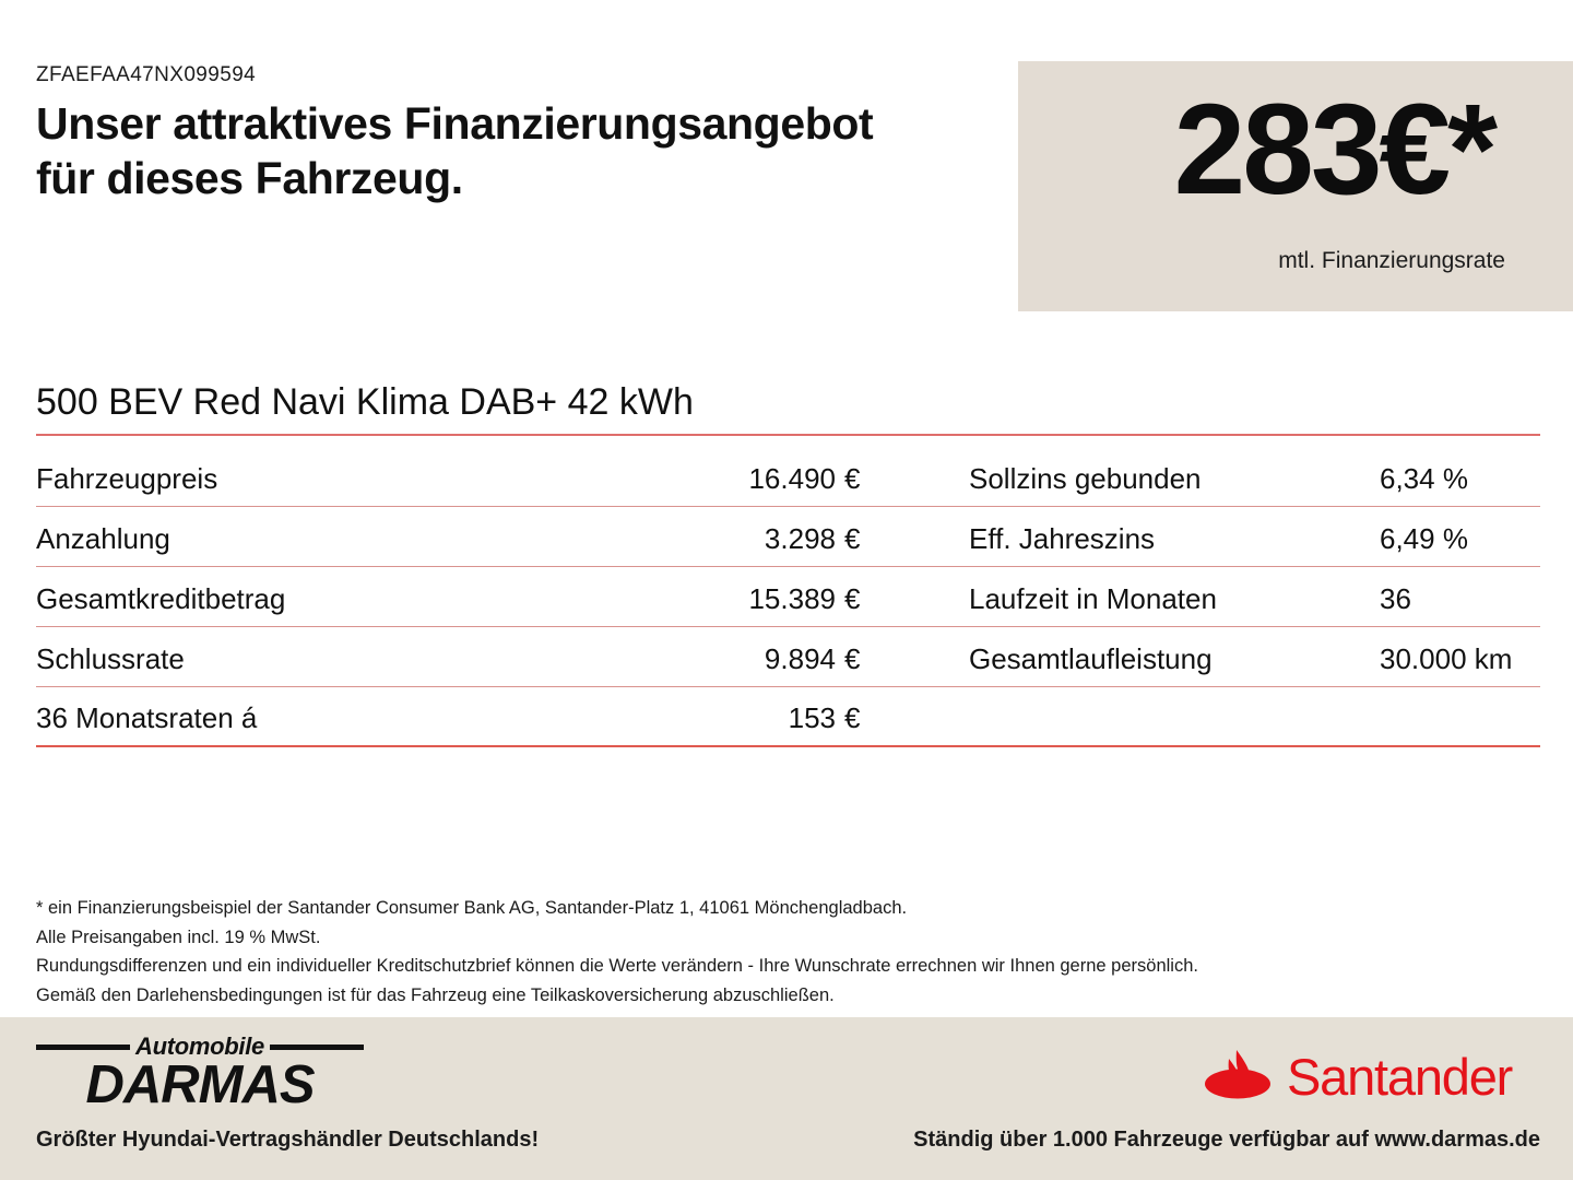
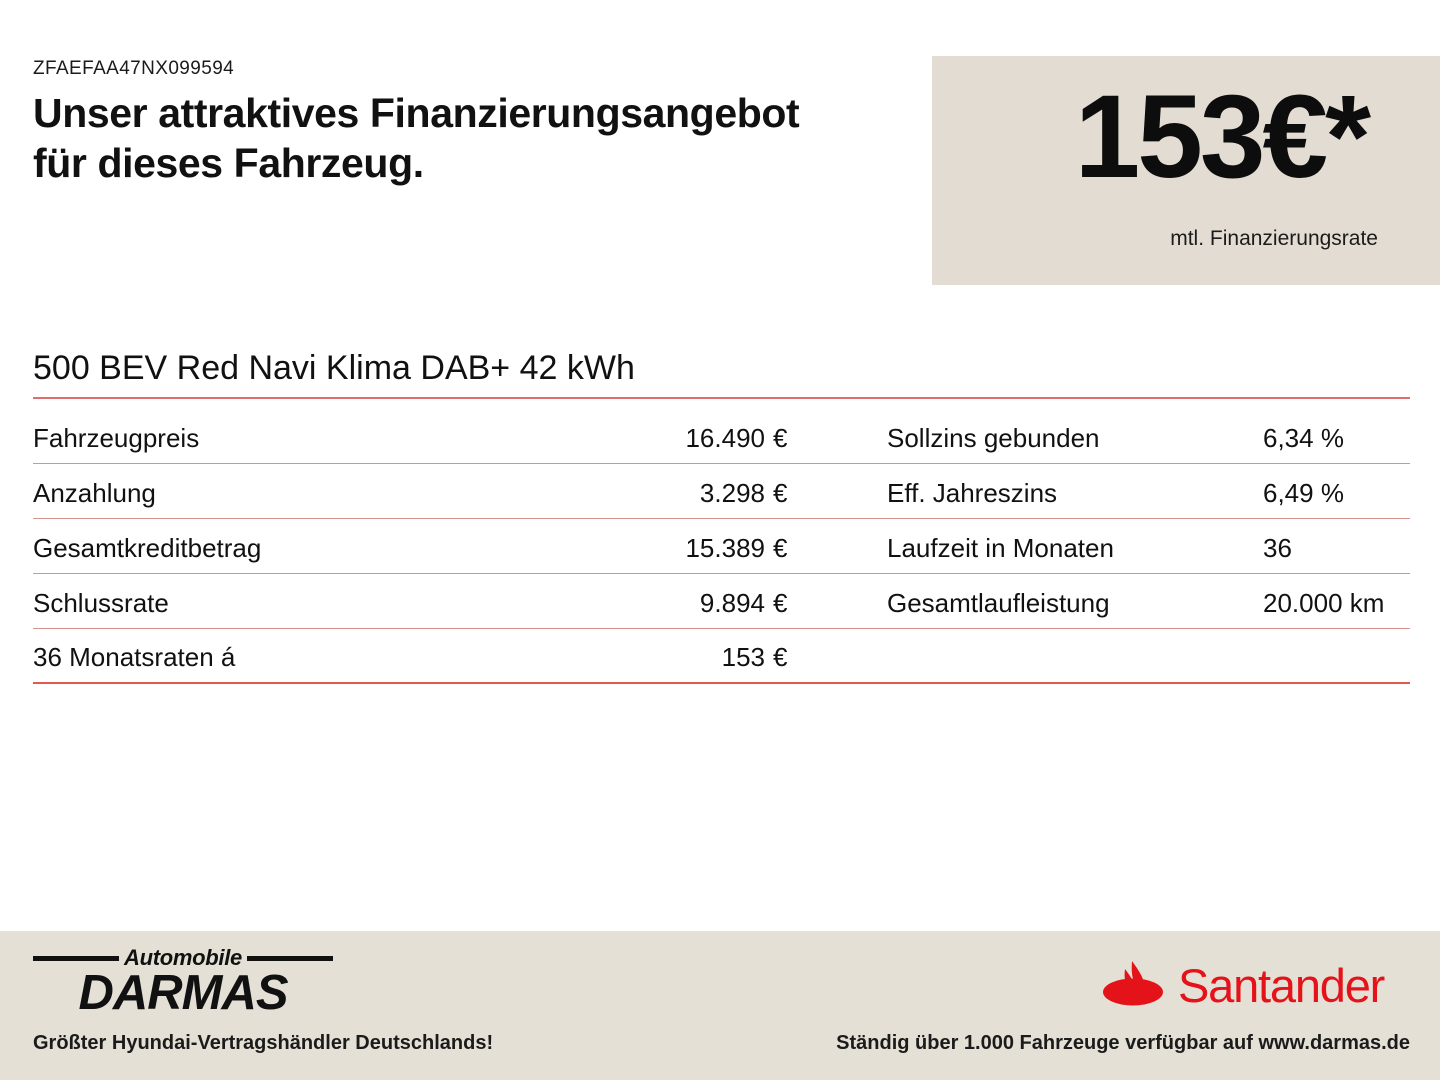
  ZFAEFAA47NX099594
  Unser attraktives Finanzierungsangebot
  für dieses Fahrzeug.
- 283€*
+ 153€*
  mtl. Finanzierungsrate
  500 BEV Red Navi Klima DAB+ 42 kWh
  Fahrzeugpreis	16.490	€	Sollzins gebunden	6,34 %
  Anzahlung	3.298	€	Eff. Jahreszins	6,49 %
  Gesamtkreditbetrag	15.389	€	Laufzeit in Monaten	36
- Schlussrate	9.894	€	Gesamtlaufleistung	30.000 km
+ Schlussrate	9.894	€	Gesamtlaufleistung	20.000 km
  36 Monatsraten á	153	€
- * ein Finanzierungsbeispiel der Santander Consumer Bank AG, Santander-Platz 1, 41061 Mönchengladbach.
- Alle Preisangaben incl. 19 % MwSt.
- Rundungsdifferenzen und ein individueller Kreditschutzbrief können die Werte verändern - Ihre Wunschrate errechnen wir Ihnen gerne persönlich.
- Gemäß den Darlehensbedingungen ist für das Fahrzeug eine Teilkaskoversicherung abzuschließen.
  Automobile
  DARMAS
  Größter Hyundai-Vertragshändler Deutschlands!
  Santander
  Ständig über 1.000 Fahrzeuge verfügbar auf www.darmas.de
